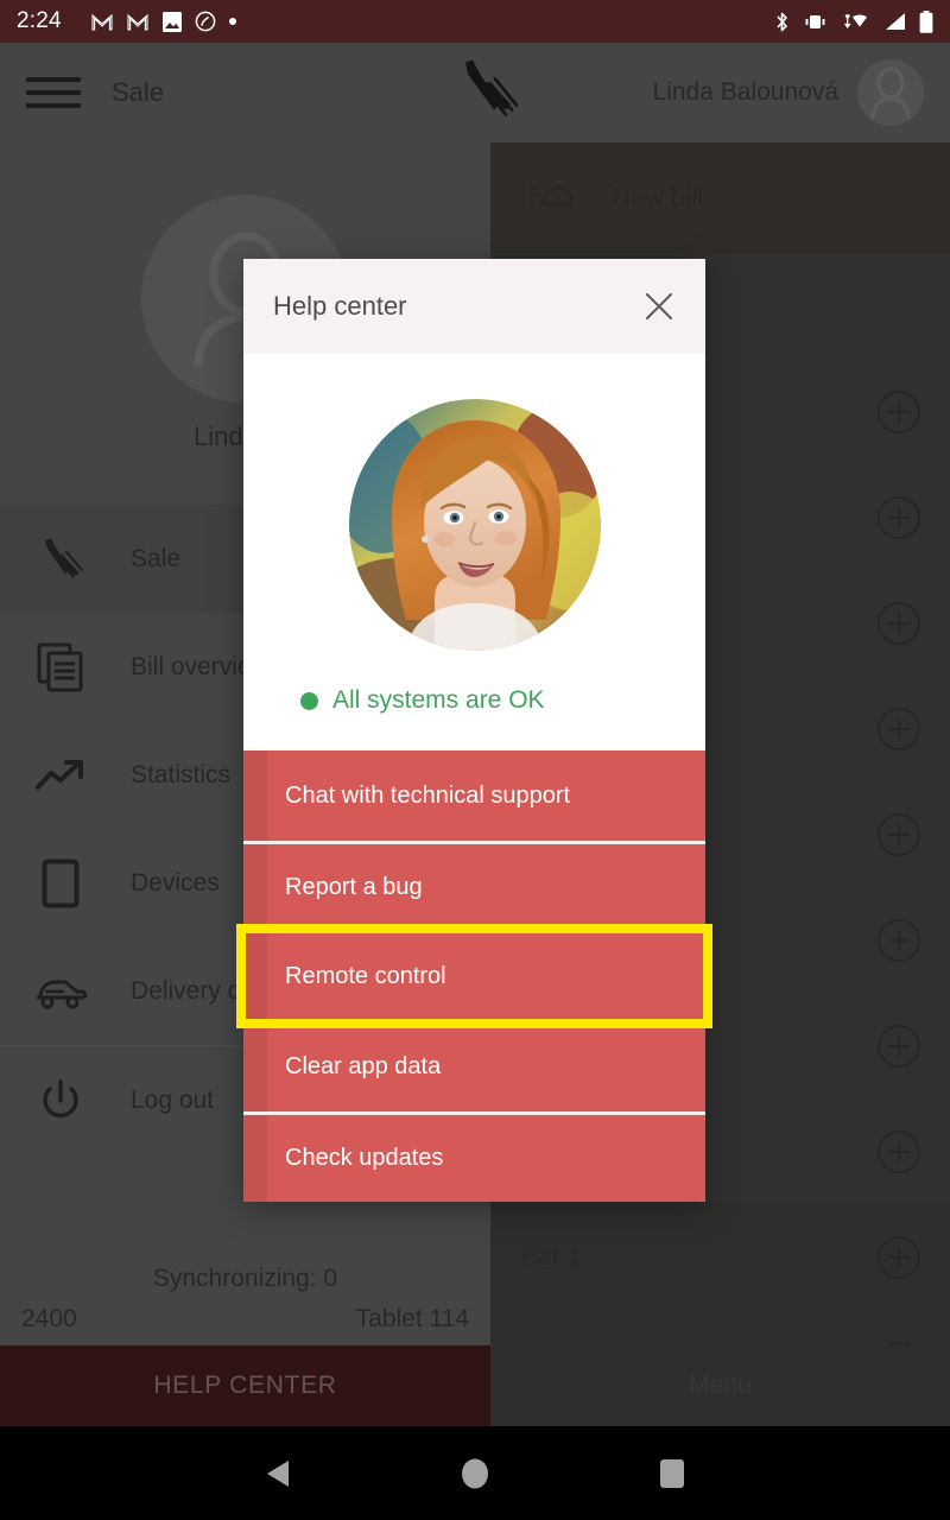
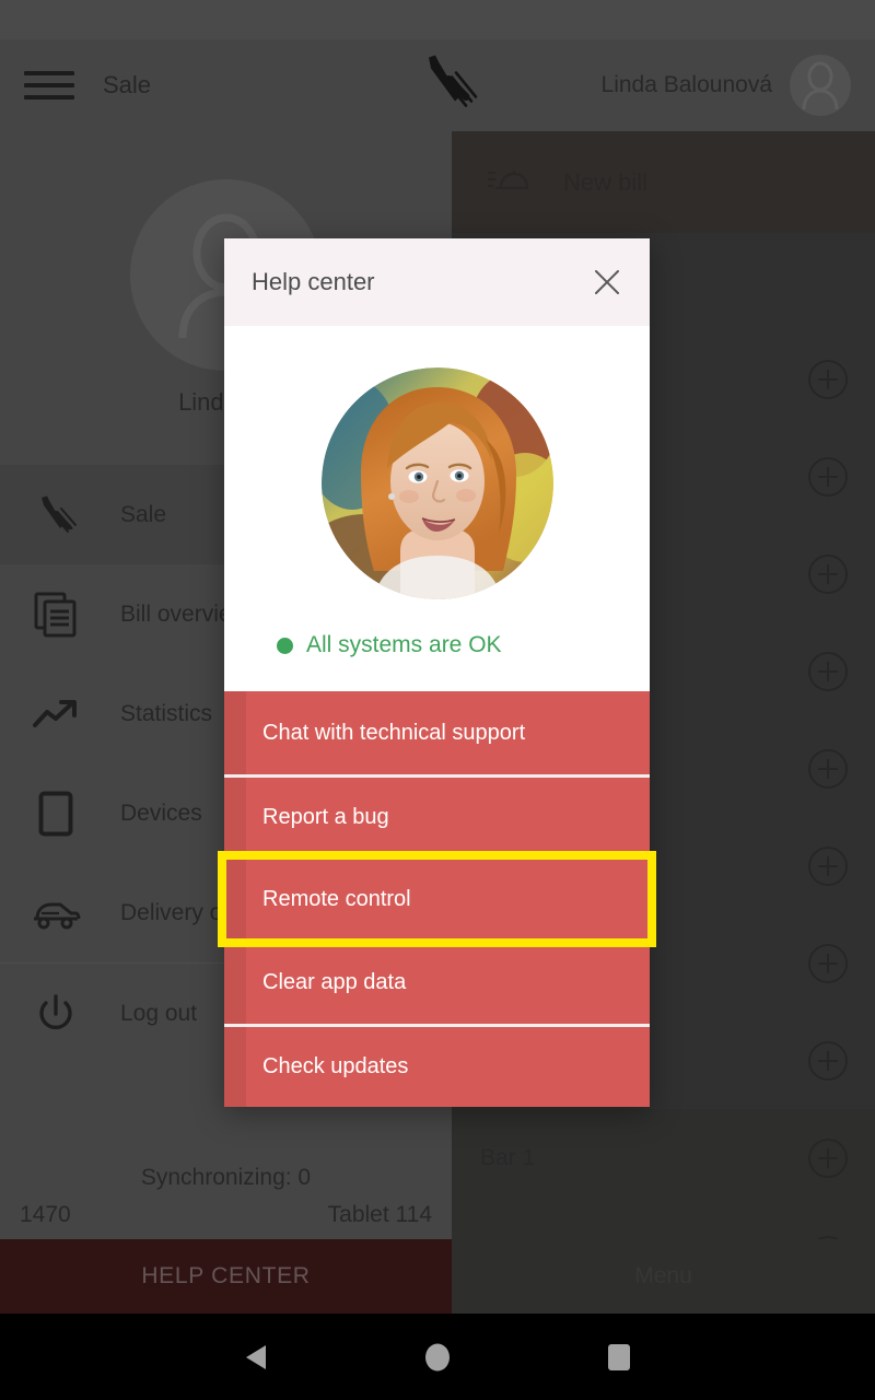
- 2:24
  Sale
  Linda Balounová
  Sale
  Bill overvi
  Statistics
  Devices
  Log out
  Synchronizing: 0
- 2400
+ 1470
  Tablet 114
  HELP CENTER
  Help center
  All systems are OK
  Chat with technical support
  Report a bug
  Remote control
  Clear app data
  Check updates
